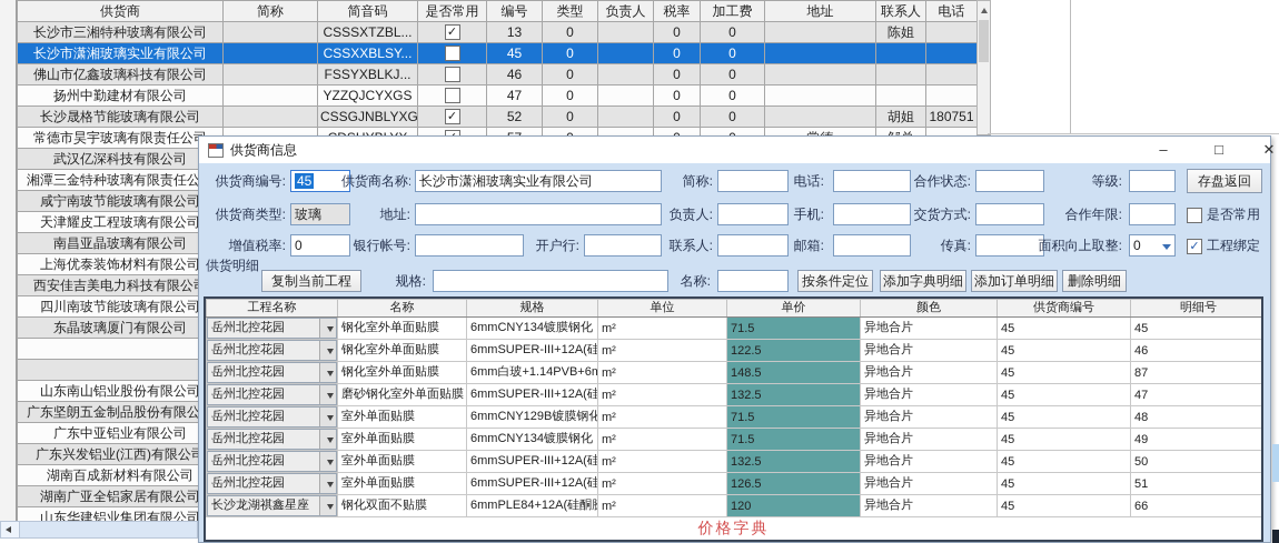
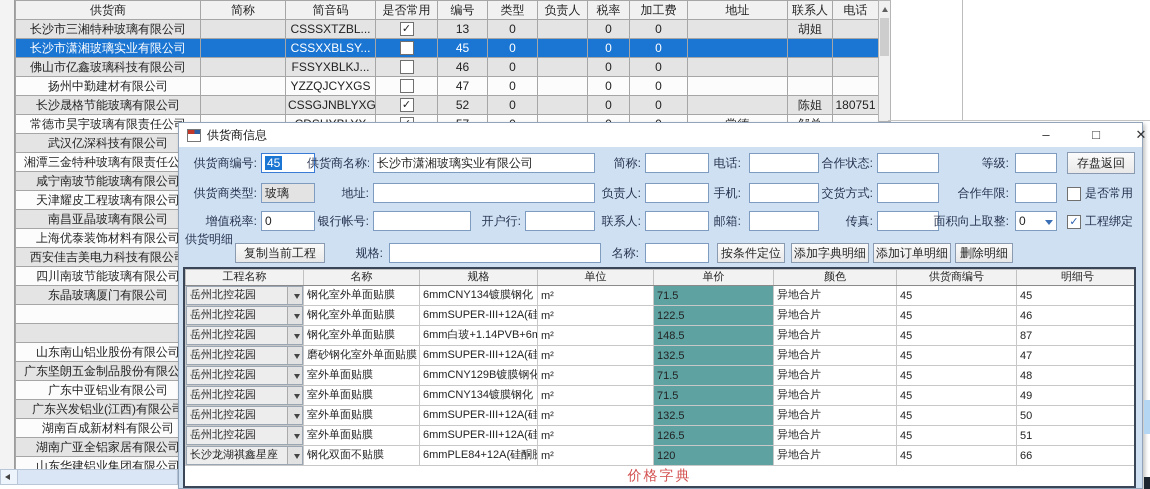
  供货商	简称	简音码	是否常用	编号	类型	负责人	税率	加工费	地址	联系人	电话
- 长沙市三湘特种玻璃有限公司		CSSSXTZBL...		13	0		0	0		陈姐
+ 长沙市三湘特种玻璃有限公司		CSSSXTZBL...		13	0		0	0		胡姐
  长沙市潇湘玻璃实业有限公司		CSSXXBLSY...		45	0		0	0
  佛山市亿鑫玻璃科技有限公司		FSSYXBLKJ...		46	0		0	0
  扬州中勤建材有限公司		YZZQJCYXGS		47	0		0	0
- 长沙晟格节能玻璃有限公司		CSSGJNBLYXG		52	0		0	0		胡姐	180751
+ 长沙晟格节能玻璃有限公司		CSSGJNBLYXG		52	0		0	0		陈姐	180751
  武汉亿深科技有限公司
  湘潭三金特种玻璃有限责任公
  咸宁南玻节能玻璃有限公司
  天津耀皮工程玻璃有限公司
  南昌亚晶玻璃有限公司
  上海优泰装饰材料有限公司
  西安佳吉美电力科技有限公
  四川南玻节能玻璃有限公司
  东晶玻璃厦门有限公司
  山东南山铝业股份有限公司
  广东坚朗五金制品股份有限公
  广东中亚铝业有限公司
  广东兴发铝业(江西)有限公
  湖南百成新材料有限公司
  湖南广亚全铝家居有限公司
  山东华建铝业集团有限公司
  供货商信息
  –
  □
  ✕
  供货商编号:
  45
  供货商名称:
  长沙市潇湘玻璃实业有限公司
  简称:
  电话:
  合作状态:
  等级:
  存盘返回
  供货商类型:
  玻璃
  地址:
  负责人:
  手机:
  交货方式:
  合作年限:
  是否常用
  增值税率:
  0
  银行帐号:
  开户行:
  联系人:
  邮箱:
  传真:
  面积向上取整:
  0
  工程绑定
  供货明细
  复制当前工程
  规格:
  名称:
  按条件定位
  添加字典明细
  添加订单明细
  删除明细
  工程名称	名称	规格	单位	单价	颜色	供货商编号	明细号
  岳州北控花园	钢化室外单面贴膜	6mmCNY134镀膜钢化	m²	71.5	异地合片	45	45
  岳州北控花园	钢化室外单面贴膜	6mmSUPER-III+12A(硅	m²	122.5	异地合片	45	46
  岳州北控花园	钢化室外单面贴膜	6mm白玻+1.14PVB+6m	m²	148.5	异地合片	45	87
  岳州北控花园	磨砂钢化室外单面贴膜	6mmSUPER-III+12A(硅	m²	132.5	异地合片	45	47
  岳州北控花园	室外单面贴膜	6mmCNY129B镀膜钢化	m²	71.5	异地合片	45	48
  岳州北控花园	室外单面贴膜	6mmCNY134镀膜钢化	m²	71.5	异地合片	45	49
  岳州北控花园	室外单面贴膜	6mmSUPER-III+12A(硅	m²	132.5	异地合片	45	50
  岳州北控花园	室外单面贴膜	6mmSUPER-III+12A(硅	m²	126.5	异地合片	45	51
  长沙龙湖祺鑫星座	钢化双面不贴膜	6mmPLE84+12A(硅酮	m²	120	异地合片	45	66
  价格字典
